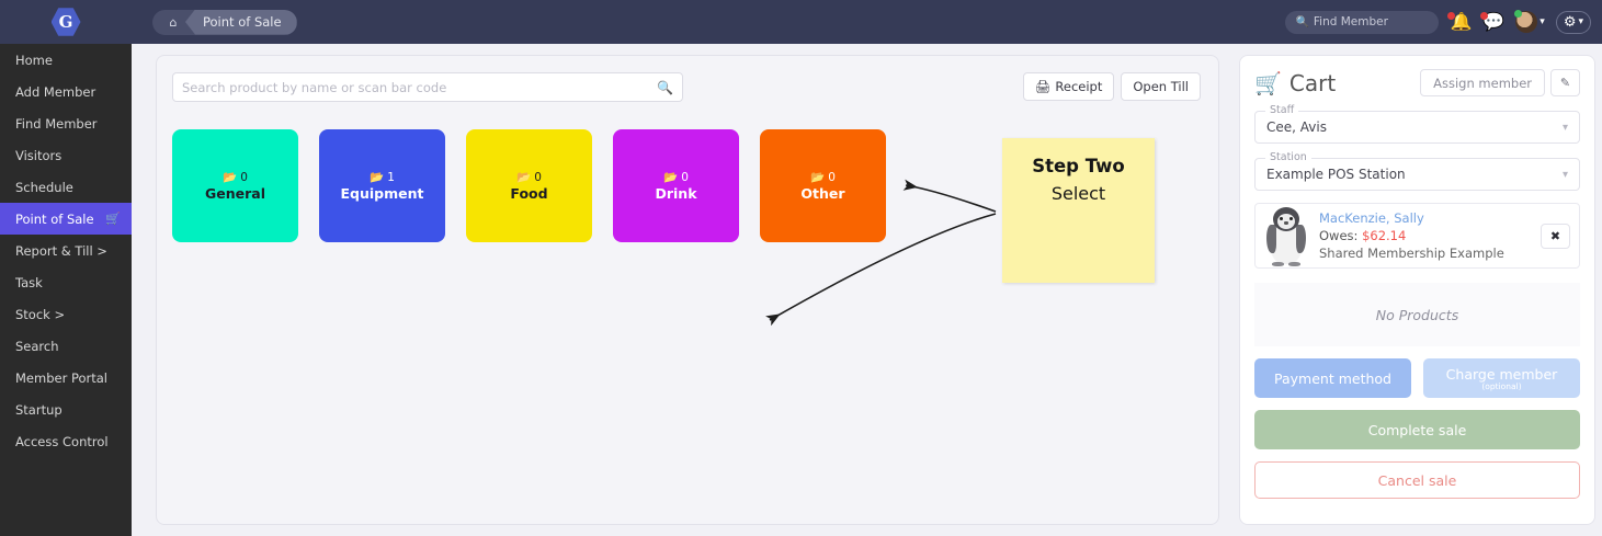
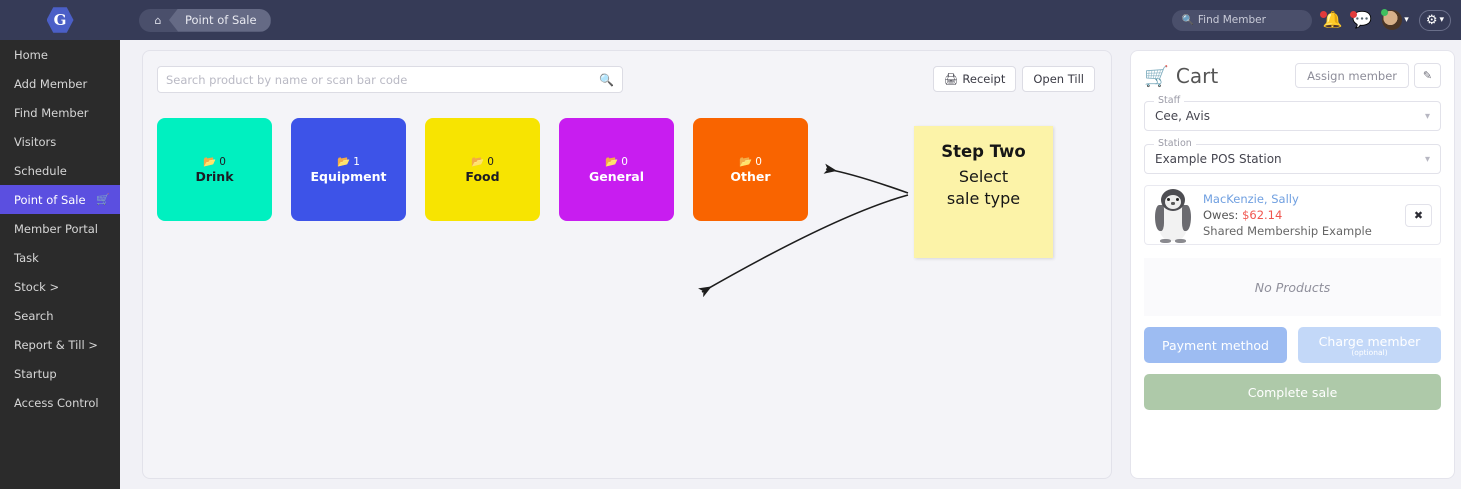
  G
  ⌂
  Point of Sale
  🔍
  Find Member
  🔔
  💬
  ▾
  ⚙
  ▾
  Home
  Add Member
  Find Member
  Visitors
  Schedule
  Point of Sale
  🛒
- Report & Till >
+ Member Portal
  Task
  Stock >
  Search
- Member Portal
+ Report & Till >
  Startup
  Access Control
  Search product by name or scan bar code
  🔍
  🖨
  Receipt
  Open Till
  📂
  0
- General
+ Drink
  📂
  1
  Equipment
  📂
  0
  Food
  📂
  0
- Drink
+ General
  📂
  0
  Other
  Step Two
  Select
+ sale type
  🛒
  Cart
  Assign member
  ✎
  Staff
  Cee, Avis
  ▾
  Station
  Example POS Station
  ▾
  MacKenzie, Sally
  Owes: $62.14
  Shared Membership Example
  ✖
  No Products
  Payment method
  Charge member
  (optional)
  Complete sale
- Cancel sale
